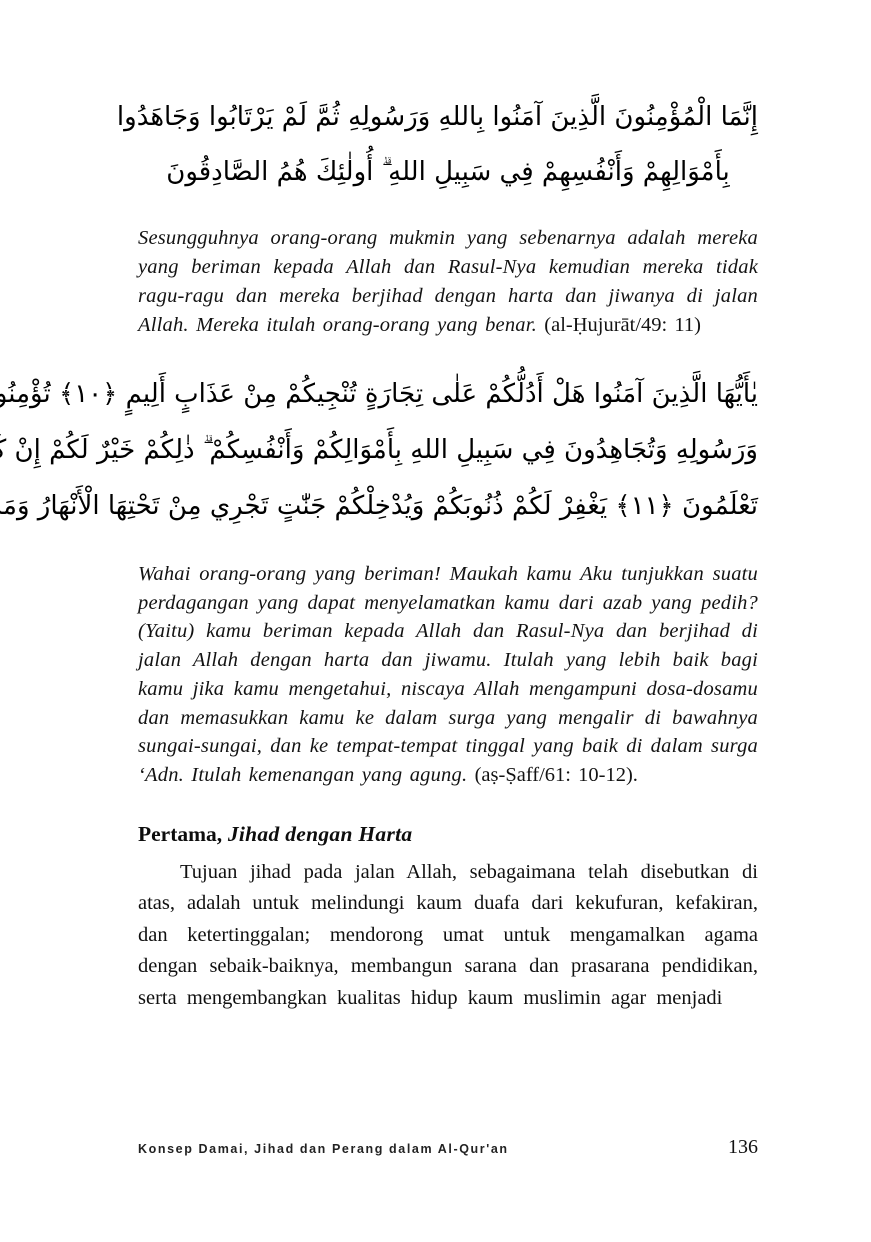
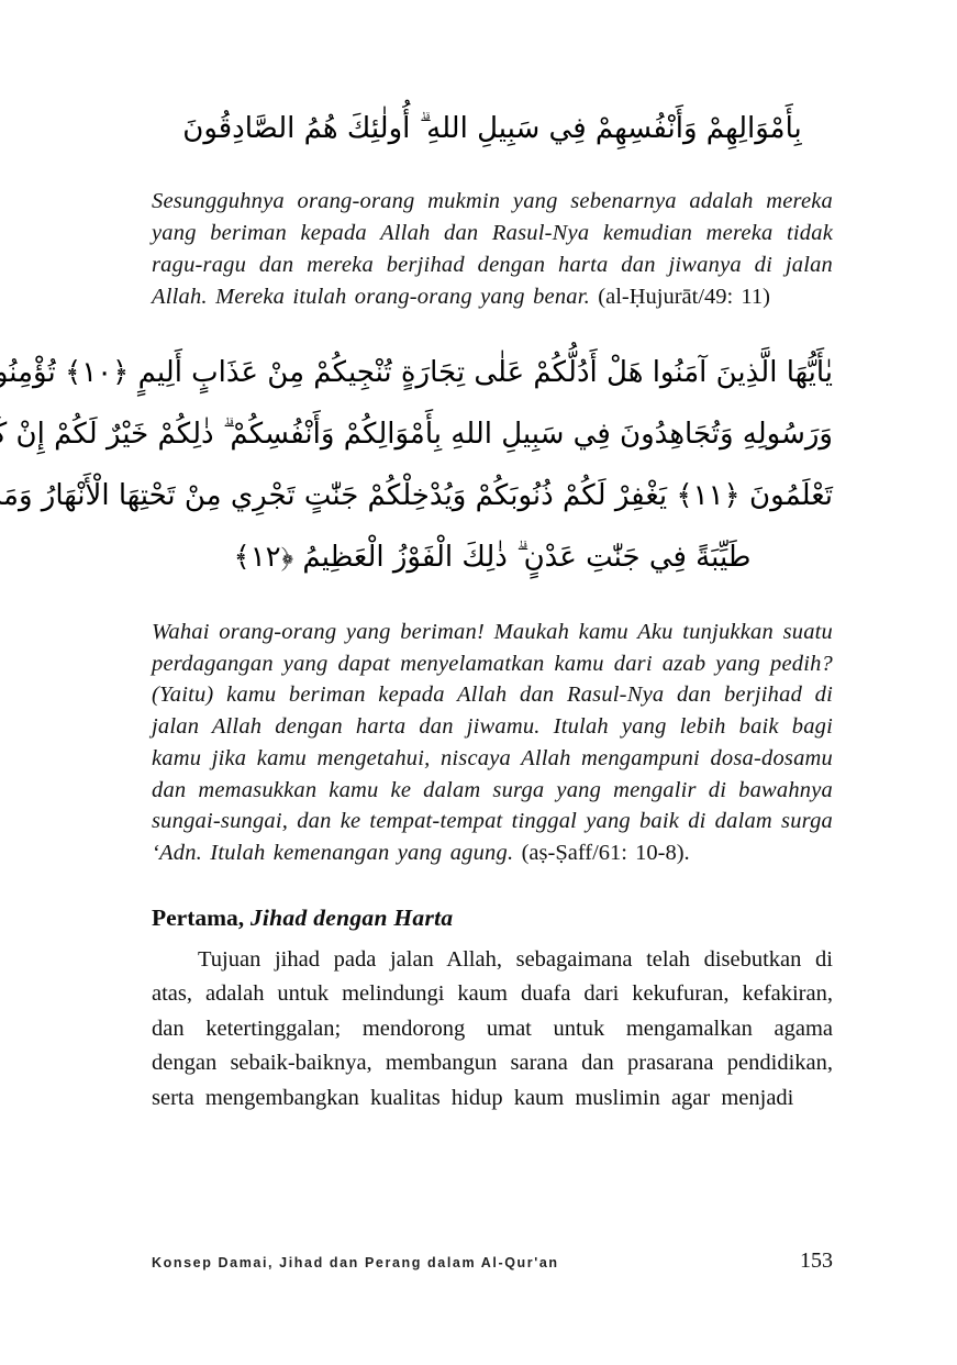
- إِنَّمَا الْمُؤْمِنُونَ الَّذِينَ آمَنُوا بِاللهِ وَرَسُولِهِ ثُمَّ لَمْ يَرْتَابُوا وَجَاهَدُوا
  بِأَمْوَالِهِمْ وَأَنْفُسِهِمْ فِي سَبِيلِ اللهِ ۗ أُولٰئِكَ هُمُ الصَّادِقُونَ
  Sesungguhnya orang-orang mukmin yang sebenarnya adalah mereka yang beriman kepada Allah dan Rasul-Nya kemudian mereka tidak ragu-ragu dan mereka berjihad dengan harta dan jiwanya di jalan Allah. Mereka itulah orang-orang yang benar. (al-Ḥujurāt/49: 11)
  يٰأَيُّهَا الَّذِينَ آمَنُوا هَلْ أَدُلُّكُمْ عَلٰى تِجَارَةٍ تُنْجِيكُمْ مِنْ عَذَابٍ أَلِيمٍ ﴿١٠﴾ تُؤْمِنُو
  وَرَسُولِهِ وَتُجَاهِدُونَ فِي سَبِيلِ اللهِ بِأَمْوَالِكُمْ وَأَنْفُسِكُمْ ۗ ذٰلِكُمْ خَيْرٌ لَكُمْ إِنْ كُ
  تَعْلَمُونَ ﴿١١﴾ يَغْفِرْ لَكُمْ ذُنُوبَكُمْ وَيُدْخِلْكُمْ جَنّٰتٍ تَجْرِي مِنْ تَحْتِهَا الْأَنْهَارُ وَمَ
+ طَيِّبَةً فِي جَنّٰتِ عَدْنٍ ۗ ذٰلِكَ الْفَوْزُ الْعَظِيمُ ﴿١٢﴾
- Wahai orang-orang yang beriman! Maukah kamu Aku tunjukkan suatu perdagangan yang dapat menyelamatkan kamu dari azab yang pedih? (Yaitu) kamu beriman kepada Allah dan Rasul-Nya dan berjihad di jalan Allah dengan harta dan jiwamu. Itulah yang lebih baik bagi kamu jika kamu mengetahui, niscaya Allah mengampuni dosa-dosamu dan memasukkan kamu ke dalam surga yang mengalir di bawahnya sungai-sungai, dan ke tempat-tempat tinggal yang baik di dalam surga ‘Adn. Itulah kemenangan yang agung. (aṣ-Ṣaff/61: 10-12).
+ Wahai orang-orang yang beriman! Maukah kamu Aku tunjukkan suatu perdagangan yang dapat menyelamatkan kamu dari azab yang pedih? (Yaitu) kamu beriman kepada Allah dan Rasul-Nya dan berjihad di jalan Allah dengan harta dan jiwamu. Itulah yang lebih baik bagi kamu jika kamu mengetahui, niscaya Allah mengampuni dosa-dosamu dan memasukkan kamu ke dalam surga yang mengalir di bawahnya sungai-sungai, dan ke tempat-tempat tinggal yang baik di dalam surga ‘Adn. Itulah kemenangan yang agung. (aṣ-Ṣaff/61: 10-8).
  Pertama, Jihad dengan Harta
  Tujuan jihad pada jalan Allah, sebagaimana telah disebutkan di atas, adalah untuk melindungi kaum duafa dari kekufuran, kefakiran, dan ketertinggalan; mendorong umat untuk mengamalkan agama dengan sebaik-baiknya, membangun sarana dan prasarana pendidikan, serta mengembangkan kualitas hidup kaum muslimin agar menjadi
  Konsep Damai, Jihad dan Perang dalam Al-Qur'an
- 136
+ 153
